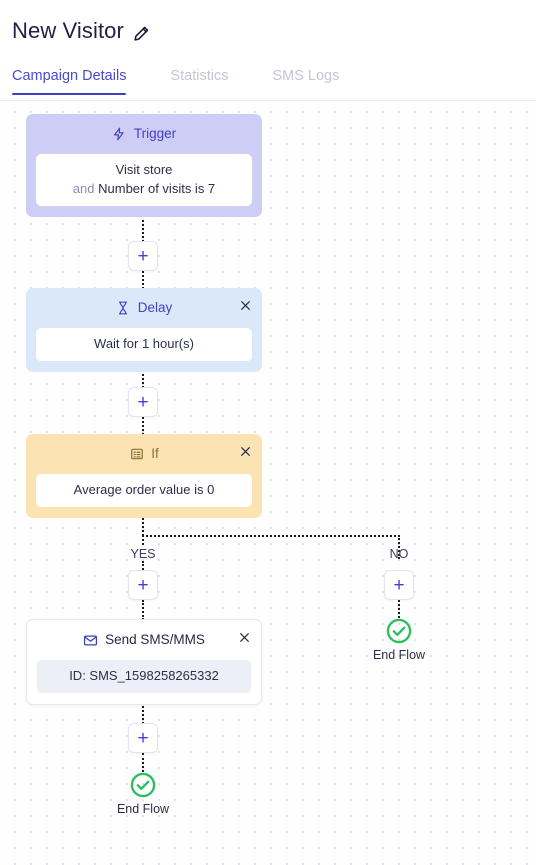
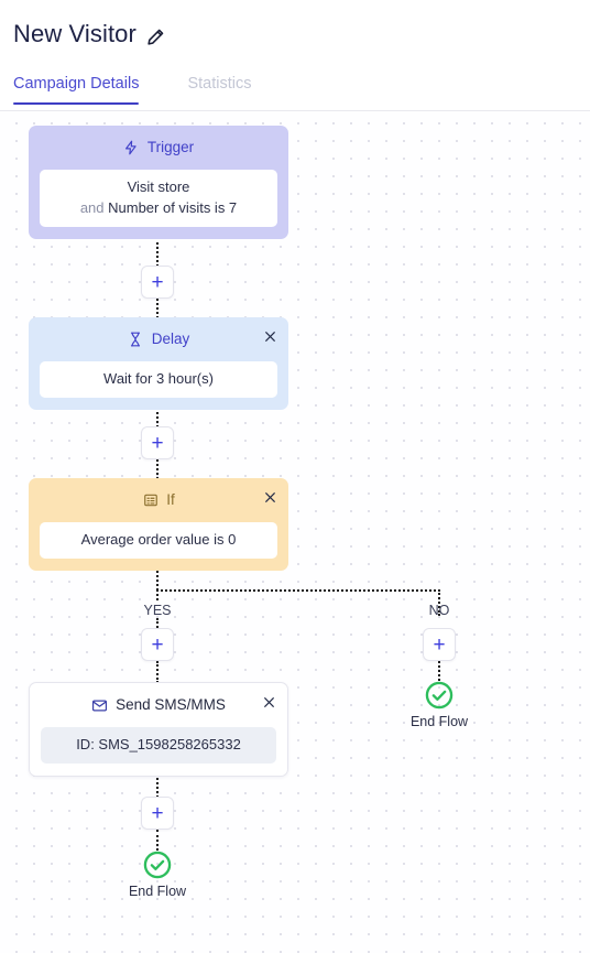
  New Visitor
  Campaign Details
  Statistics
- SMS Logs
  Trigger
  Visit store
  and Number of visits is 7
  +
  Delay
- Wait for 1 hour(s)
+ Wait for 3 hour(s)
  +
  If
  Average order value is 0
  YES
  NO
  +
  +
  End Flow
  Send SMS/MMS
  ID: SMS_1598258265332
  +
  End Flow
